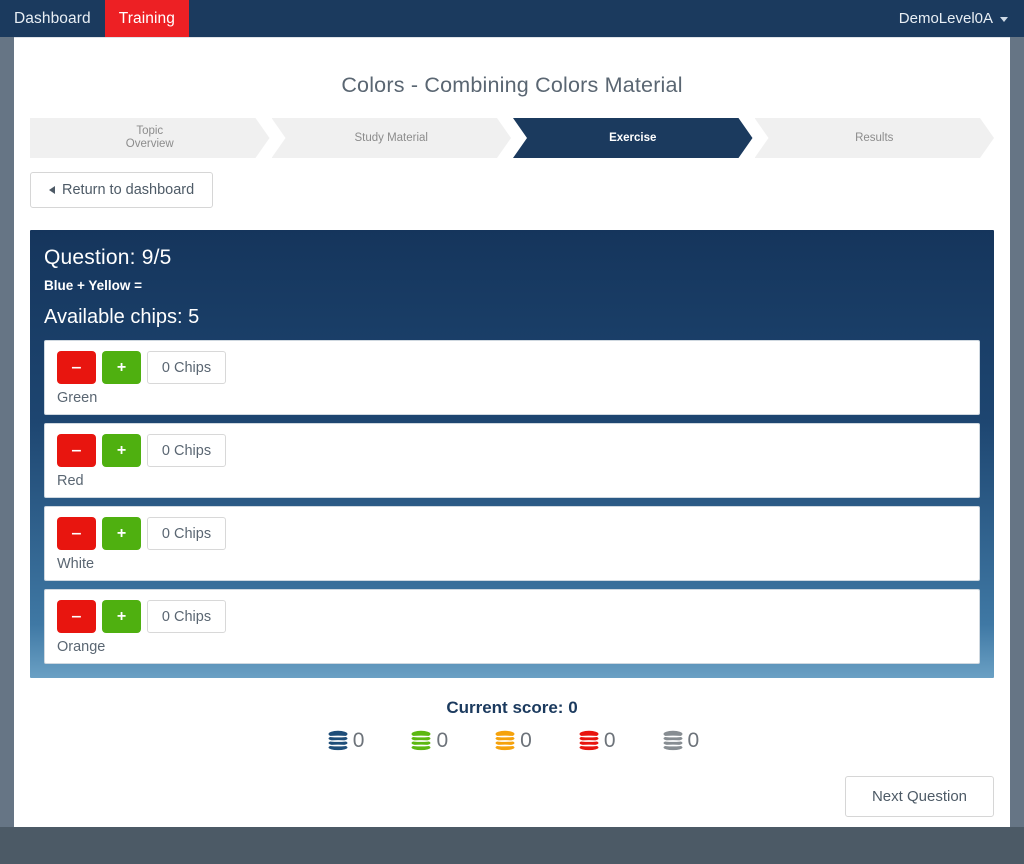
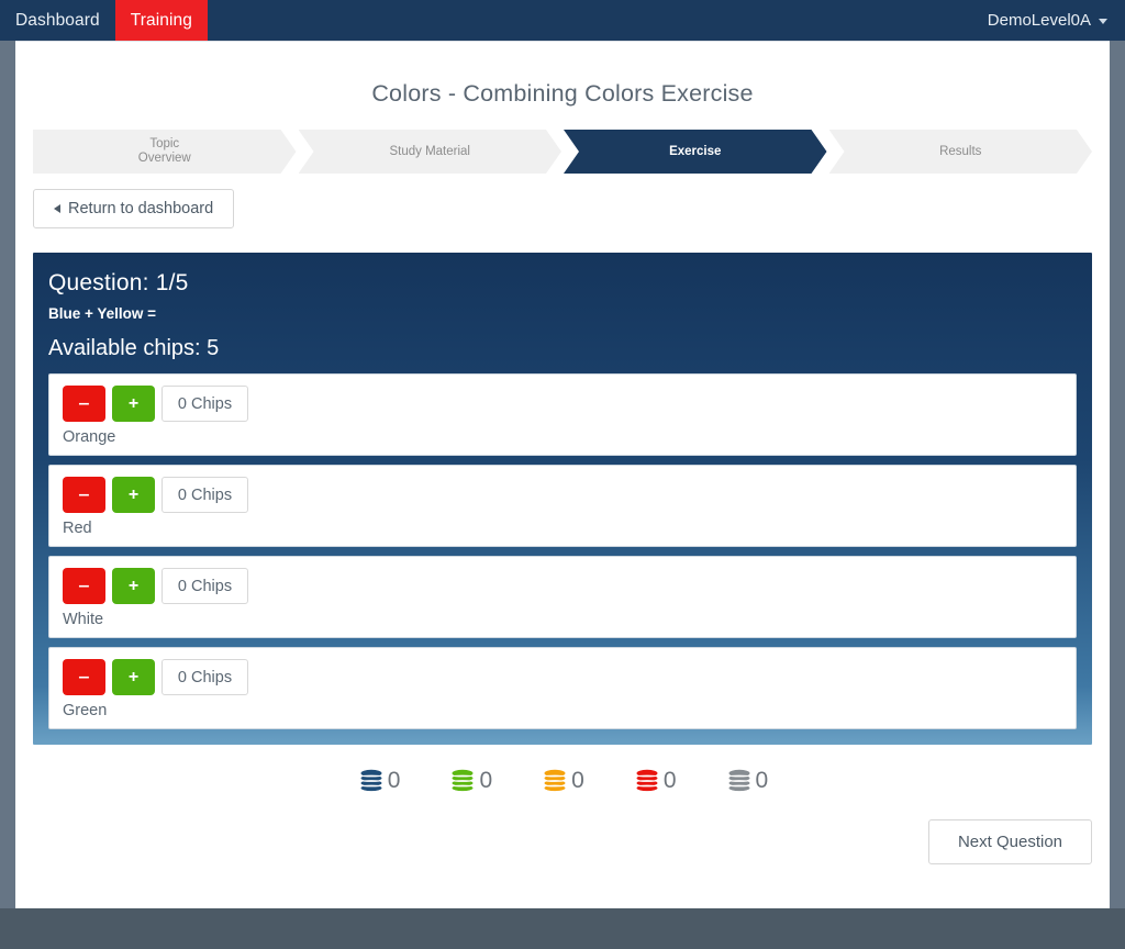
  Dashboard
  Training
  DemoLevel0A
- Colors - Combining Colors Material
+ Colors - Combining Colors Exercise
  Topic
  Overview
  Study Material
  Exercise
  Results
  Return to dashboard
- Question: 9/5
+ Question: 1/5
  Blue + Yellow =
  Available chips: 5
  ‒
  +
  0 Chips
- Green
+ Orange
  ‒
  +
  0 Chips
  Red
  ‒
  +
  0 Chips
  White
  ‒
  +
  0 Chips
- Orange
+ Green
- Current score: 0
  0
  0
  0
  0
  0
  Next Question
